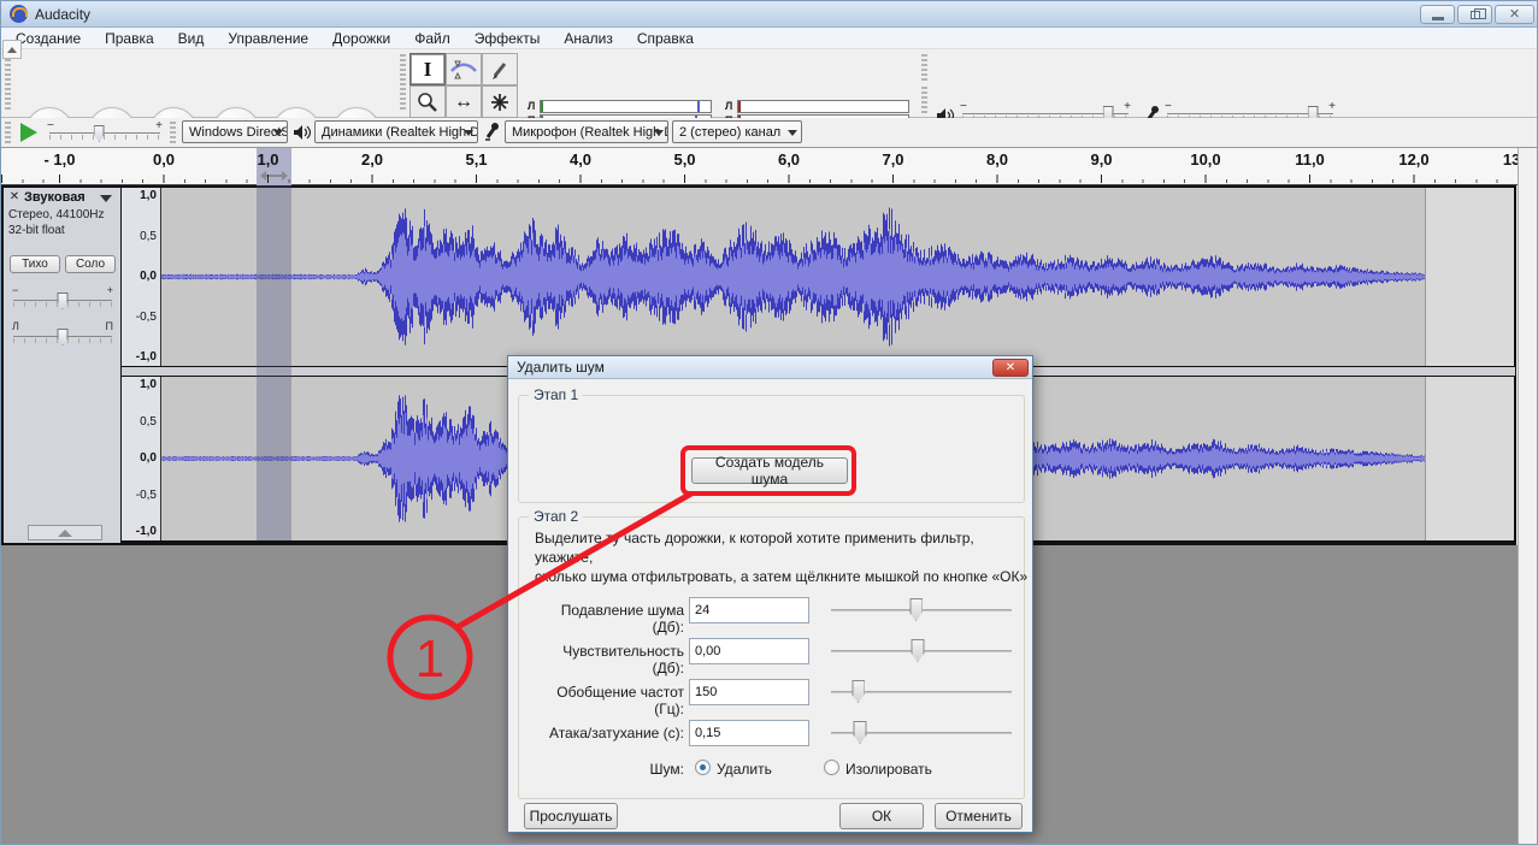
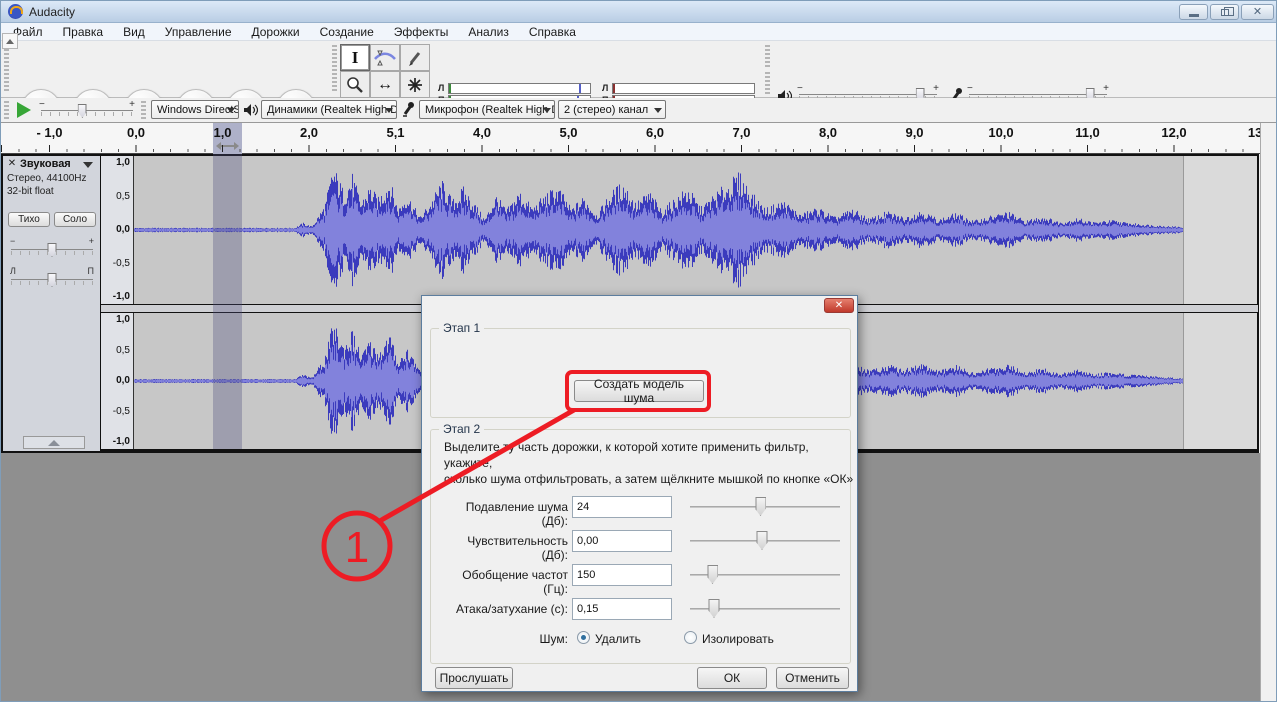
  Audacity
  ✕
- Создание
+ Файл
  Правка
  Вид
  Управление
  Дорожки
- Файл
+ Создание
  Эффекты
  Анализ
  Справка
  I
  ↔
  Л
  Л
  −
  +
  −
  +
  −
  +
  Windows DirectS
  Динамики (Realtek High D
  Микрофон (Realtek High
  2 (стерео) канал
  - 1,0
  0,0
  1,0
  2,0
  5,1
  4,0
  5,0
  6,0
  7,0
  8,0
  9,0
  10,0
  11,0
  12,0
  ✕
  Звуковая
  Стерео, 44100Hz
  32-bit float
  Тихо
  Соло
  −
  +
  Л
  П
  1,0
  0,5
  0,0
  -0,5
  -1,0
  1,0
  0,5
  0,0
  -0,5
  -1,0
- Удалить шум
  ✕
  Этап 1
  Создать модель шума
  Этап 2
  Выделите часть дорожки, к которой хотите применить фильтр, укажи,
  солько шума отфильтровать, а затем щёлкните мышкой по кнопке «ОК»
  Подавление шума (Дб):
  24
  Чувствительность (Дб):
  0,00
  Обобщение частот (Гц):
  150
  Атака/затухание (с):
  0,15
  Шум:
  Удалить
  Изолировать
  Прослушать
  ОК
  Отменить
  1
